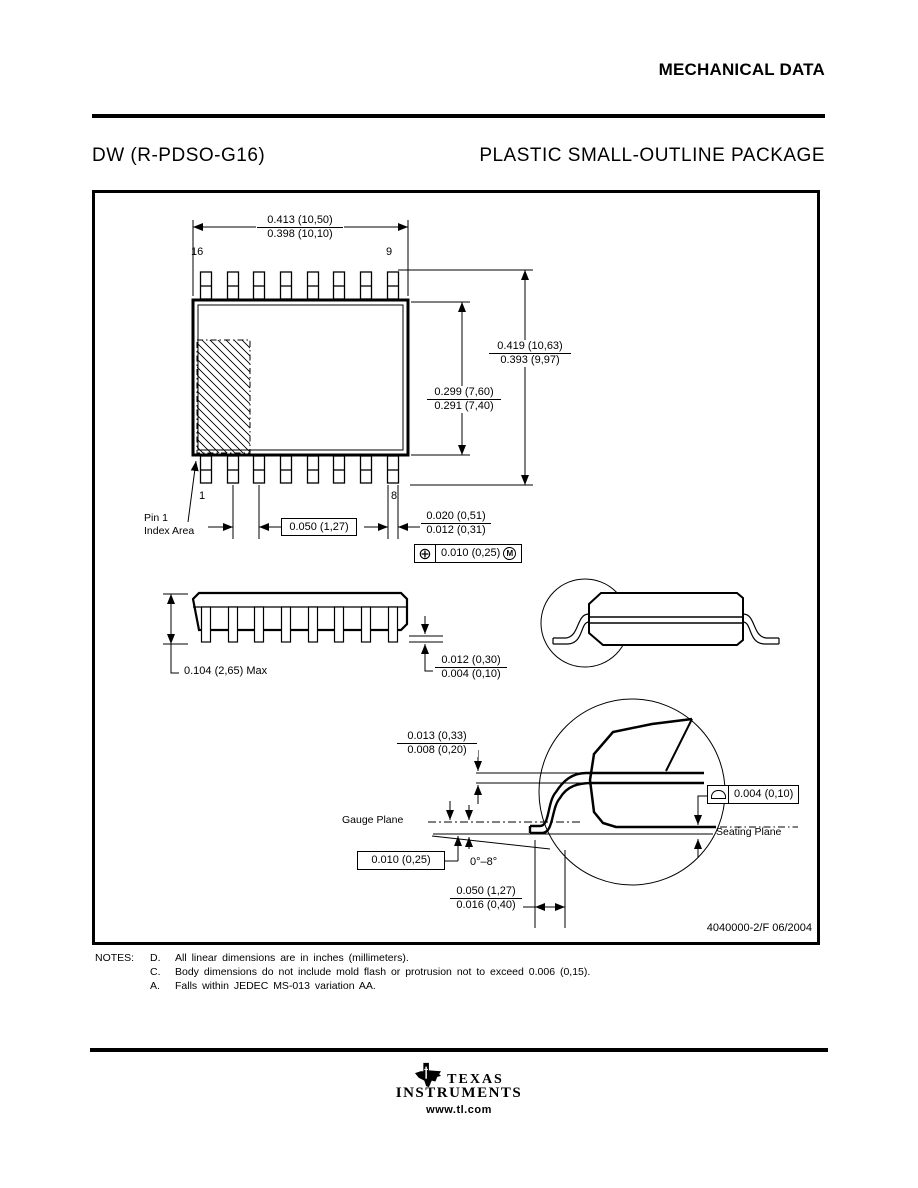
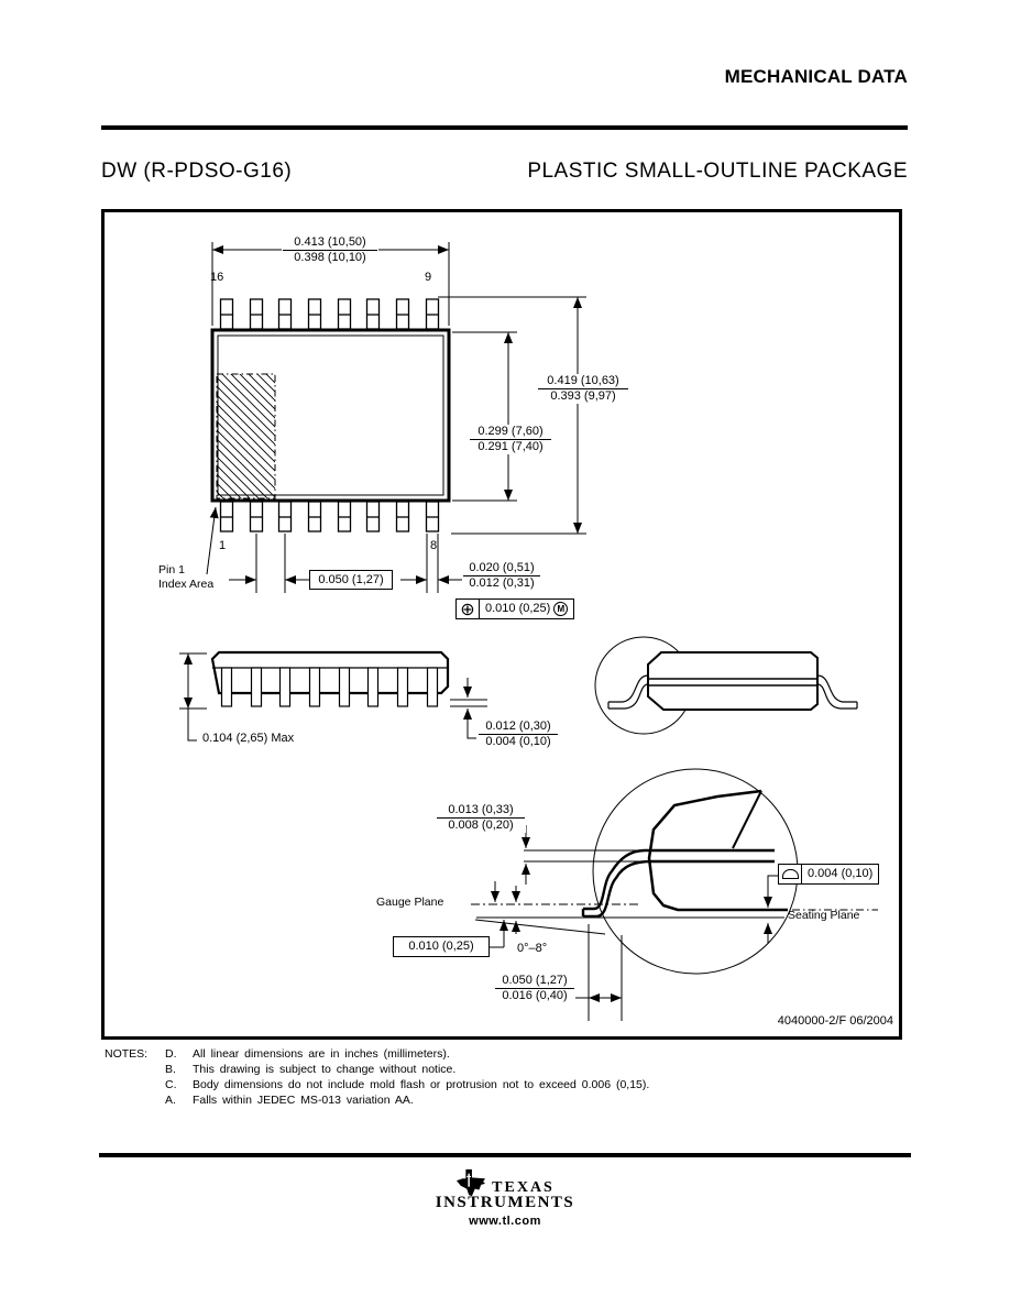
  MECHANICAL DATA
  DW (R-PDSO-G16)
  PLASTIC SMALL-OUTLINE PACKAGE
  0.413 (10,50)
  0.398 (10,10)
  0.419 (10,63)
  0.393 (9,97)
  0.299 (7,60)
  0.291 (7,40)
  16
  9
  1
  8
  Pin 1
  Index Area
  0.050 (1,27)
  0.020 (0,51)
  0.012 (0,31)
  ⊕
  0.010 (0,25)
  M
  0.104 (2,65) Max
  0.012 (0,30)
  0.004 (0,10)
  0.013 (0,33)
  0.008 (0,20)
  Gauge Plane
  0.010 (0,25)
  0°–8°
  0.050 (1,27)
  0.016 (0,40)
  0.004 (0,10)
  Seating Plane
  4040000-2/F 06/2004
  NOTES:
  D.
  All linear dimensions are in inches (millimeters).
+ B.
+ This drawing is subject to change without notice.
  C.
  Body dimensions do not include mold flash or protrusion not to exceed 0.006 (0,15).
  A.
  Falls within JEDEC MS-013 variation AA.
  TEXAS
  INSTRUMENTS
  www.tl.com
